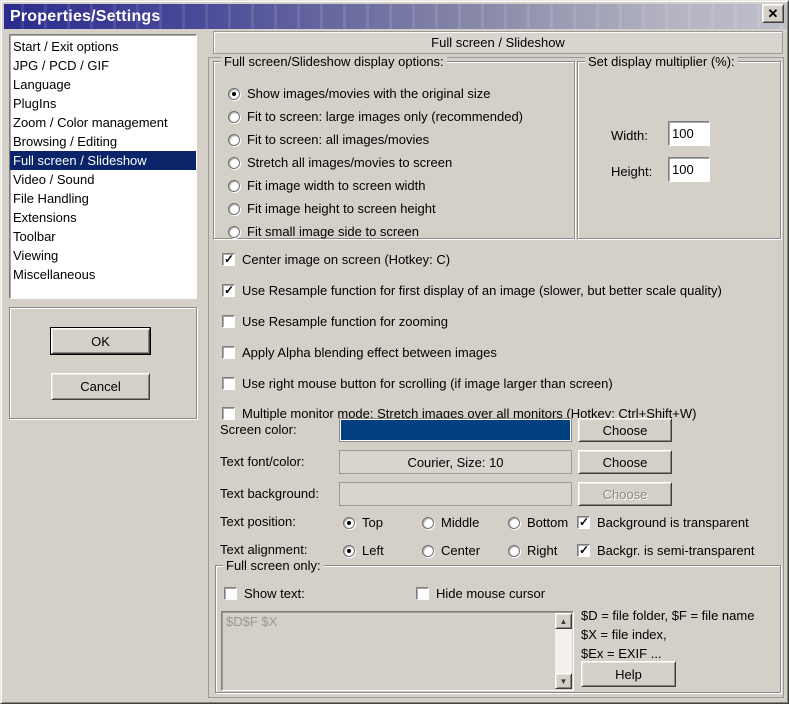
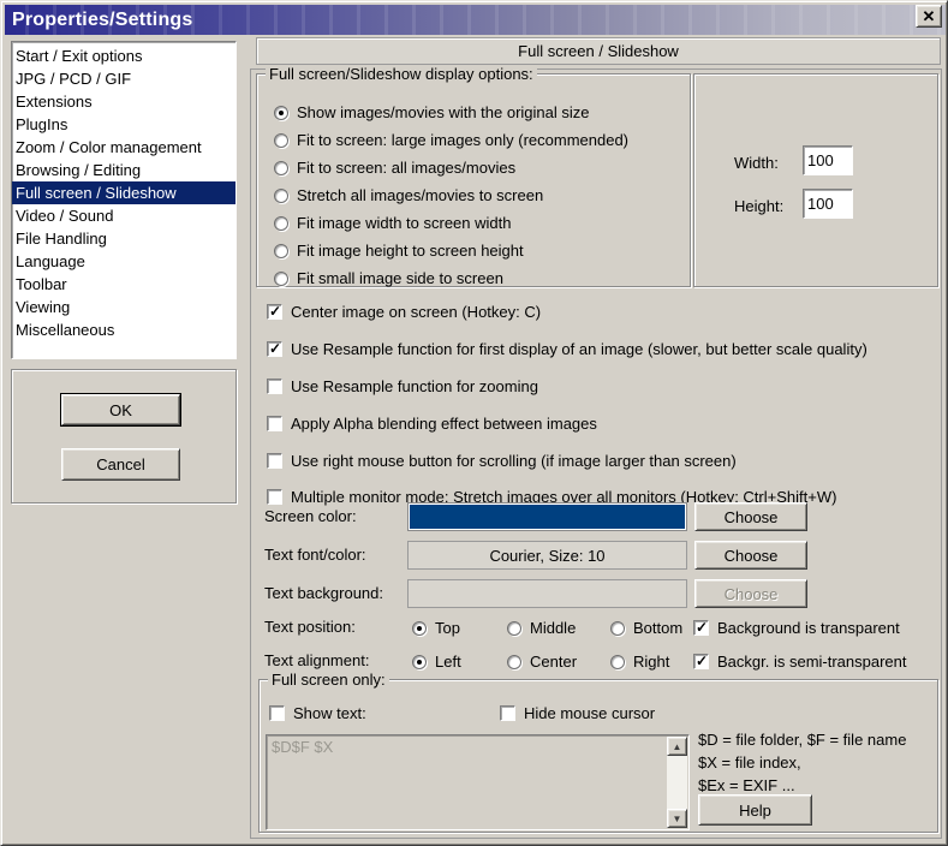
  ✕
  Start / Exit options
  JPG / PCD / GIF
- Language
+ Extensions
  PlugIns
  Zoom / Color management
  Browsing / Editing
  Full screen / Slideshow
  Video / Sound
  File Handling
- Extensions
+ Language
  Toolbar
  Viewing
  Miscellaneous
  OK
  Cancel
  Full screen / Slideshow
  Full screen/Slideshow display options:
  Show images/movies with the original size
  Fit to screen: large images only (recommended)
  Fit to screen: all images/movies
  Stretch all images/movies to screen
  Fit image width to screen width
  Fit image height to screen height
  Fit small image side to screen
- Set display multiplier (%):
  Width:
  100
  Height:
  100
  Center image on screen (Hotkey: C)
  Use Resample function for first display of an image (slower, but better scale quality)
  Use Resample function for zooming
  Apply Alpha blending effect between images
  Use right mouse button for scrolling (if image larger than screen)
  Multiple monitor mode: Stretch images over all monitors (Hotkey: Ctrl+Shift+W)
  Screen color:
  Choose
  Text font/color:
  Courier, Size: 10
  Choose
  Text background:
  Choose
  Text position:
  Top
  Middle
  Bottom
  Background is transparent
  Text alignment:
  Left
  Center
  Right
  Backgr. is semi-transparent
  Full screen only:
  Show text:
  Hide mouse cursor
  $D$F $X
  ▲
  ▼
  $D = file folder, $F = file name
  $X = file index,
  $Ex = EXIF ...
  Help
